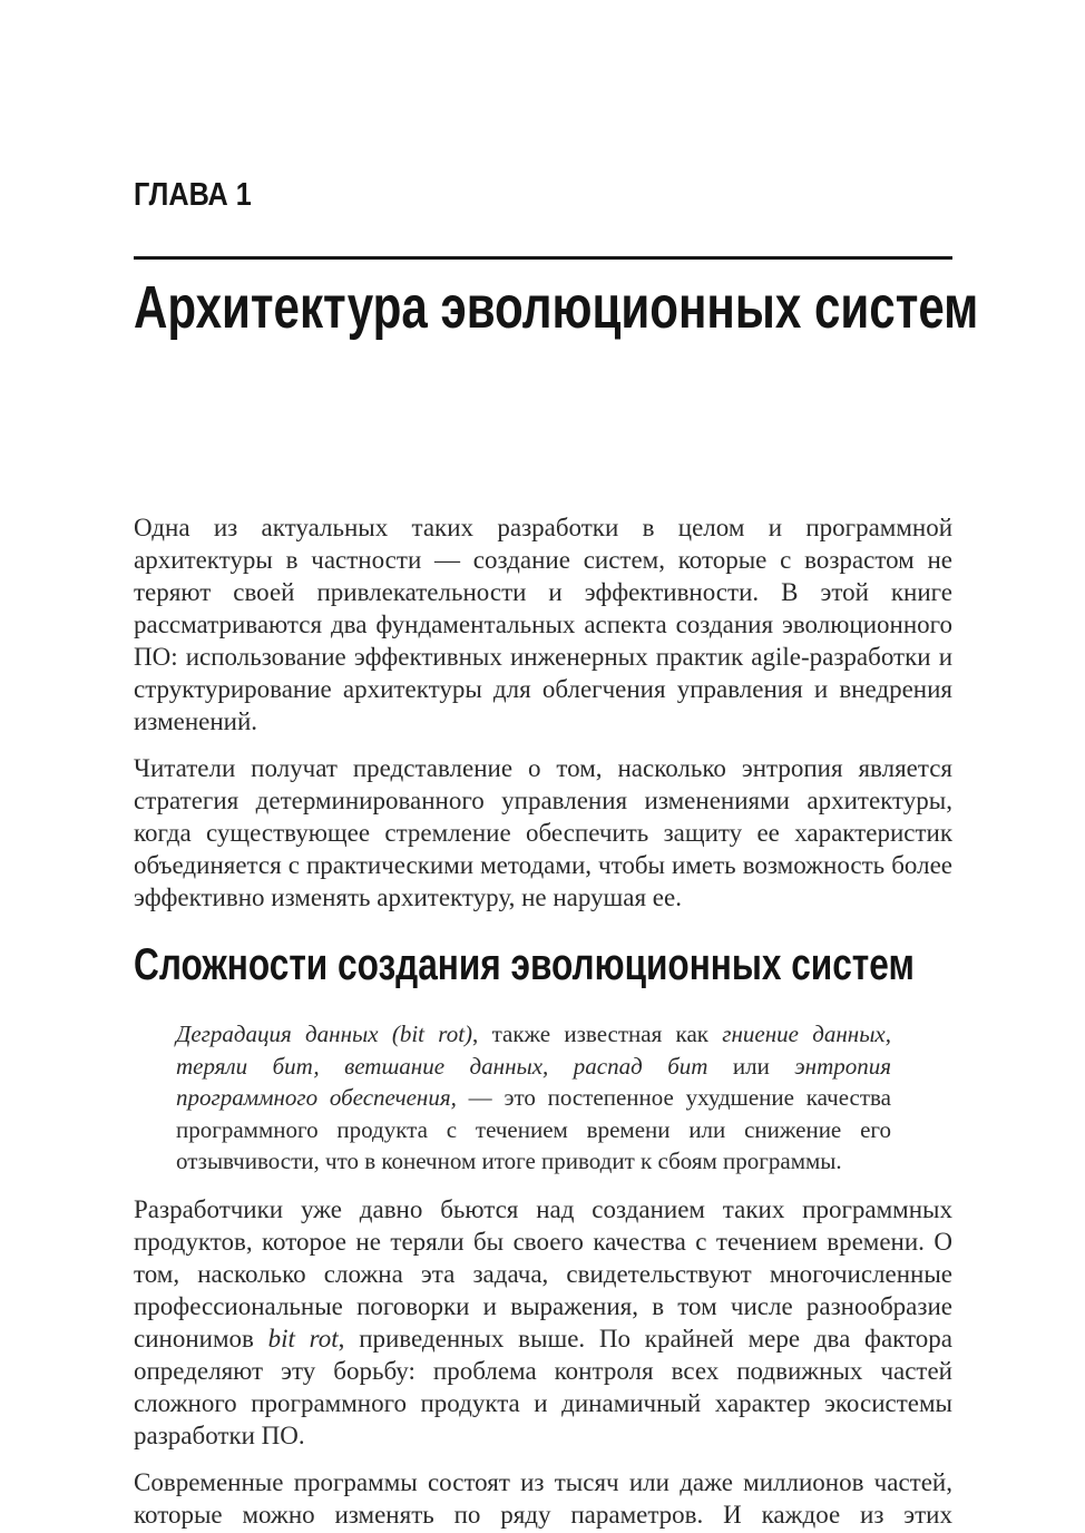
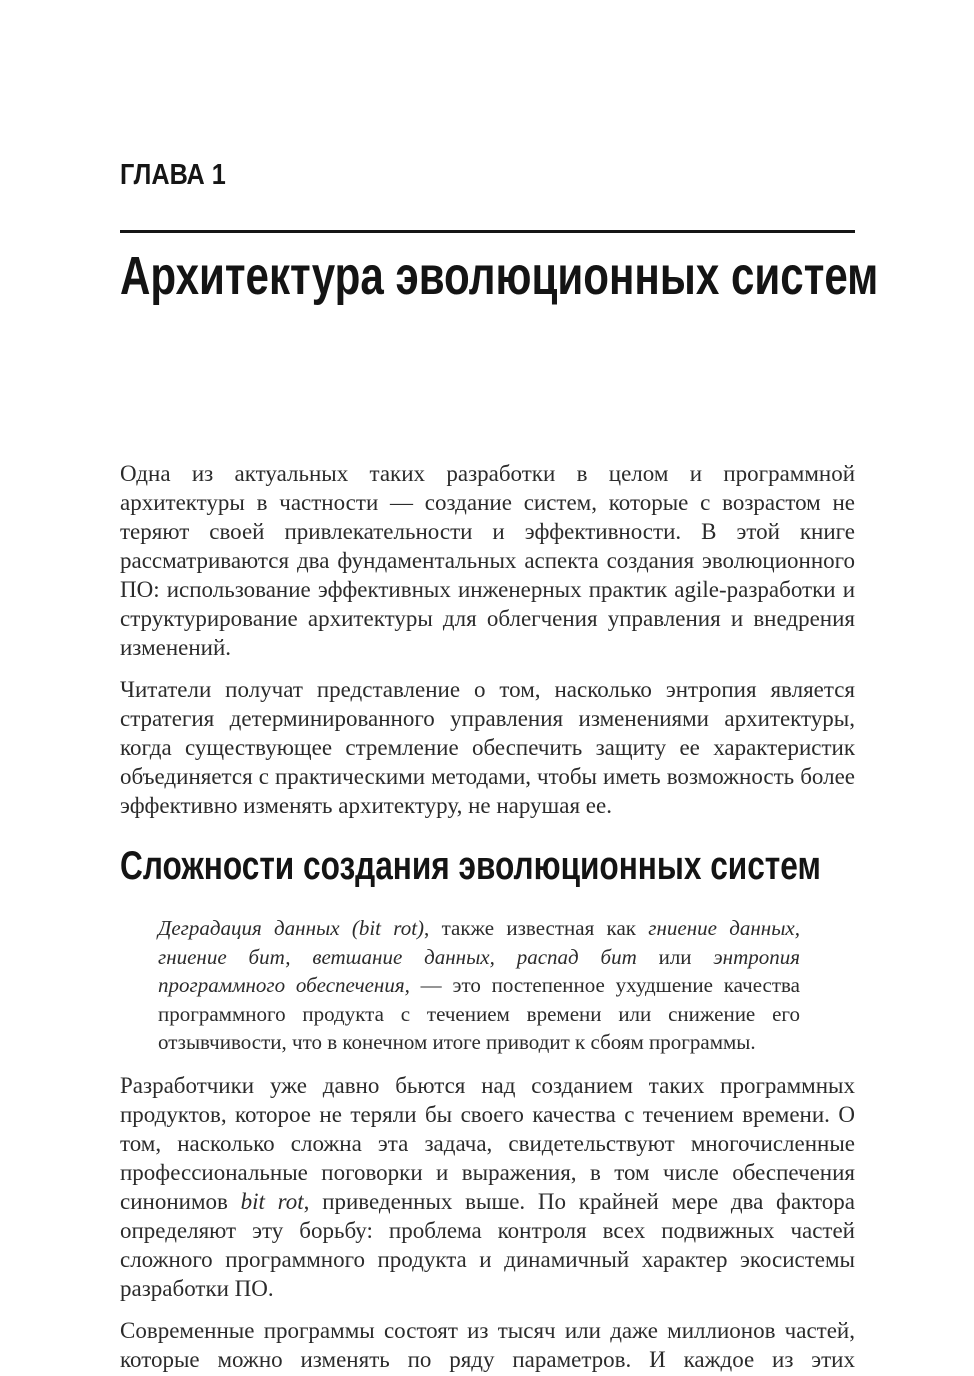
  ГЛАВА 1
  Архитектура эволюционных систем
  Одна из актуальных таких разработки в целом и программной архитектуры в частности — создание систем, которые с возрастом не теряют своей привлекательности и эффективности. В этой книге рассматриваются два фундаментальных аспекта создания эволюционного ПО: использование эффективных инженерных практик agile-разработки и структурирование архитектуры для облегчения управления и внедрения изменений.
  Читатели получат представление о том, насколько энтропия является стратегия детерминированного управления изменениями архитектуры, когда существующее стремление обеспечить защиту ее характеристик объединяется с практическими методами, чтобы иметь возможность более эффективно изменять архитектуру, не нарушая ее.
  Сложности создания эволюционных систем
- Деградация данных (bit rot), также известная как гниение данных, теряли бит, ветшание данных, распад бит или энтропия программного обеспечения, — это постепенное ухудшение качества программного продукта с течением времени или снижение его отзывчивости, что в конечном итоге приводит к сбоям программы.
+ Деградация данных (bit rot), также известная как гниение данных, гниение бит, ветшание данных, распад бит или энтропия программного обеспечения, — это постепенное ухудшение качества программного продукта с течением времени или снижение его отзывчивости, что в конечном итоге приводит к сбоям программы.
- Разработчики уже давно бьются над созданием таких программных продуктов, которое не теряли бы своего качества с течением времени. О том, насколько сложна эта задача, свидетельствуют многочисленные профессиональные поговорки и выражения, в том числе разнообразие синонимов bit rot, приведенных выше. По крайней мере два фактора определяют эту борьбу: проблема контроля всех подвижных частей сложного программного продукта и динамичный характер экосистемы разработки ПО.
+ Разработчики уже давно бьются над созданием таких программных продуктов, которое не теряли бы своего качества с течением времени. О том, насколько сложна эта задача, свидетельствуют многочисленные профессиональные поговорки и выражения, в том числе обеспечения синонимов bit rot, приведенных выше. По крайней мере два фактора определяют эту борьбу: проблема контроля всех подвижных частей сложного программного продукта и динамичный характер экосистемы разработки ПО.
  Современные программы состоят из тысяч или даже миллионов частей, которые можно изменять по ряду параметров. И каждое из этих
